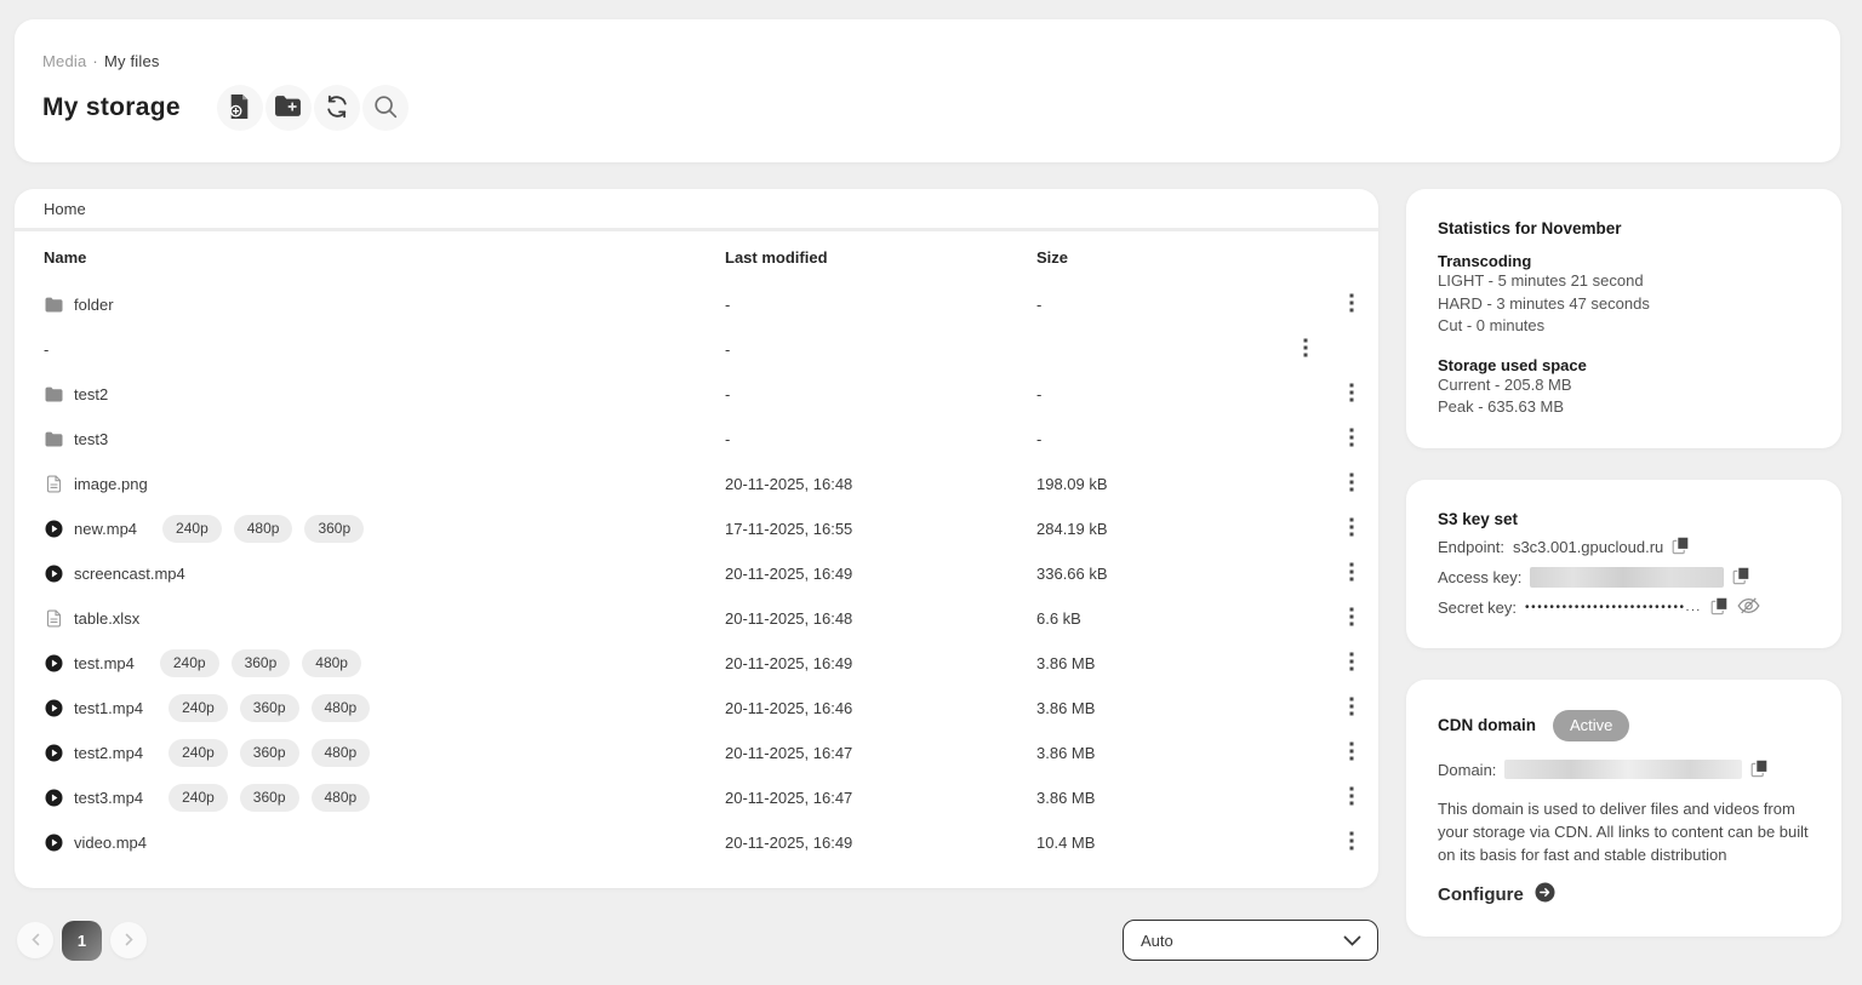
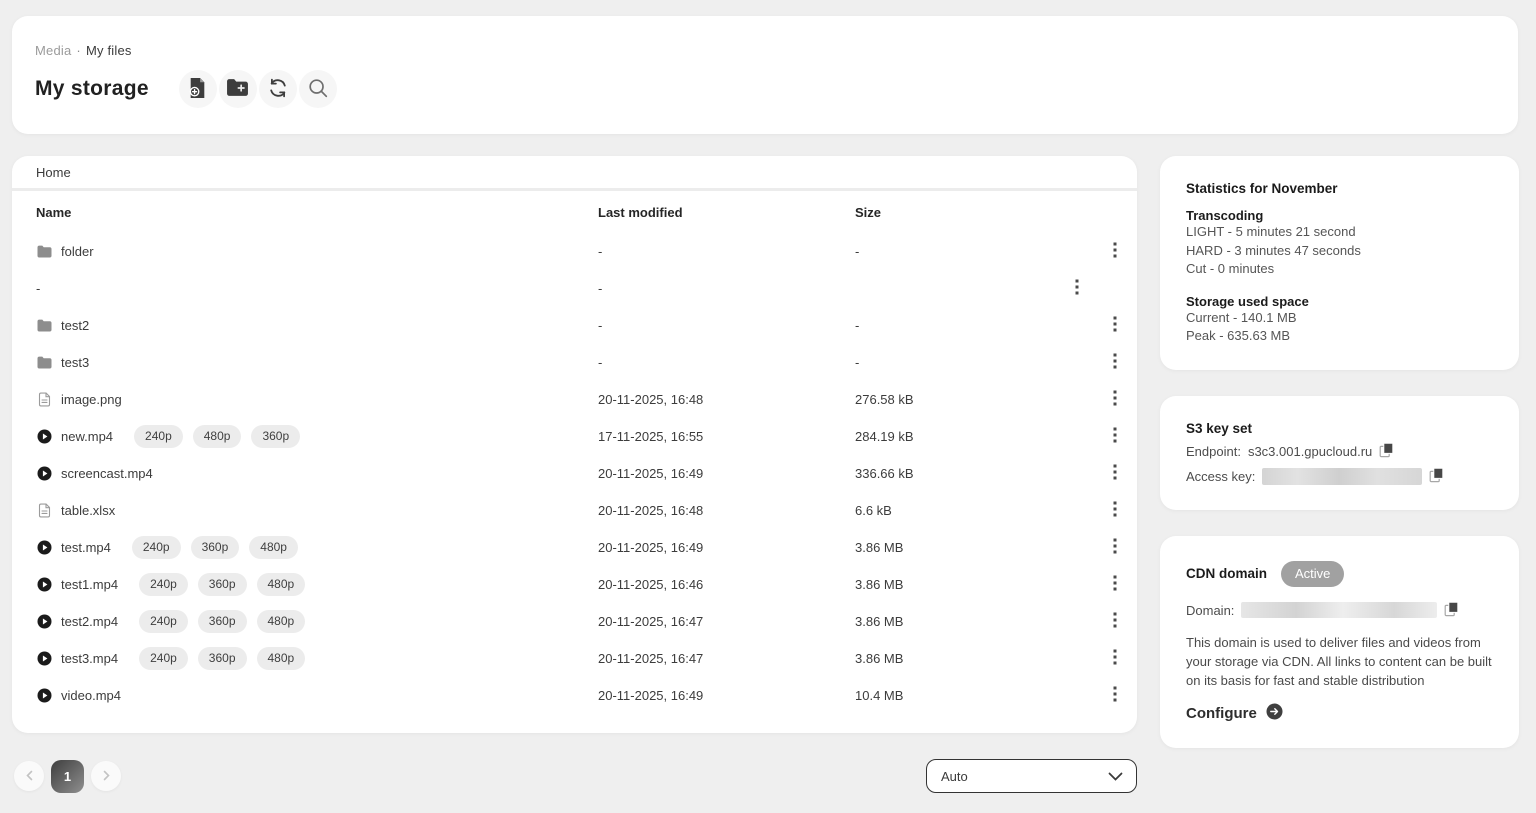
  Media · My files
  My storage
  Home
  Name
  Last modified
  Size
  folder
  -
  -
  -
  -
  test2
  -
  -
  test3
  -
  -
  image.png
  20-11-2025, 16:48
- 198.09 kB
+ 276.58 kB
  new.mp4
  240p
  480p
  360p
  17-11-2025, 16:55
  284.19 kB
  screencast.mp4
  20-11-2025, 16:49
  336.66 kB
  table.xlsx
  20-11-2025, 16:48
  6.6 kB
  test.mp4
  240p
  360p
  480p
  20-11-2025, 16:49
  3.86 MB
  test1.mp4
  240p
  360p
  480p
  20-11-2025, 16:46
  3.86 MB
  test2.mp4
  240p
  360p
  480p
  20-11-2025, 16:47
  3.86 MB
  test3.mp4
  240p
  360p
  480p
  20-11-2025, 16:47
  3.86 MB
  video.mp4
  20-11-2025, 16:49
  10.4 MB
  Statistics for November
  Transcoding
  LIGHT - 5 minutes 21 second
  HARD - 3 minutes 47 seconds
  Cut - 0 minutes
  Storage used space
- Current - 205.8 MB
+ Current - 140.1 MB
  Peak - 635.63 MB
  S3 key set
  Endpoint:
  s3c3.001.gpucloud.ru
  Access key:
- Secret key:
- ••••••••••••••••••••••••••...
  CDN domain
  Active
  Domain:
  This domain is used to deliver files and videos from your storage via CDN. All links to content can be built on its basis for fast and stable distribution
  Configure
  1
  Auto
